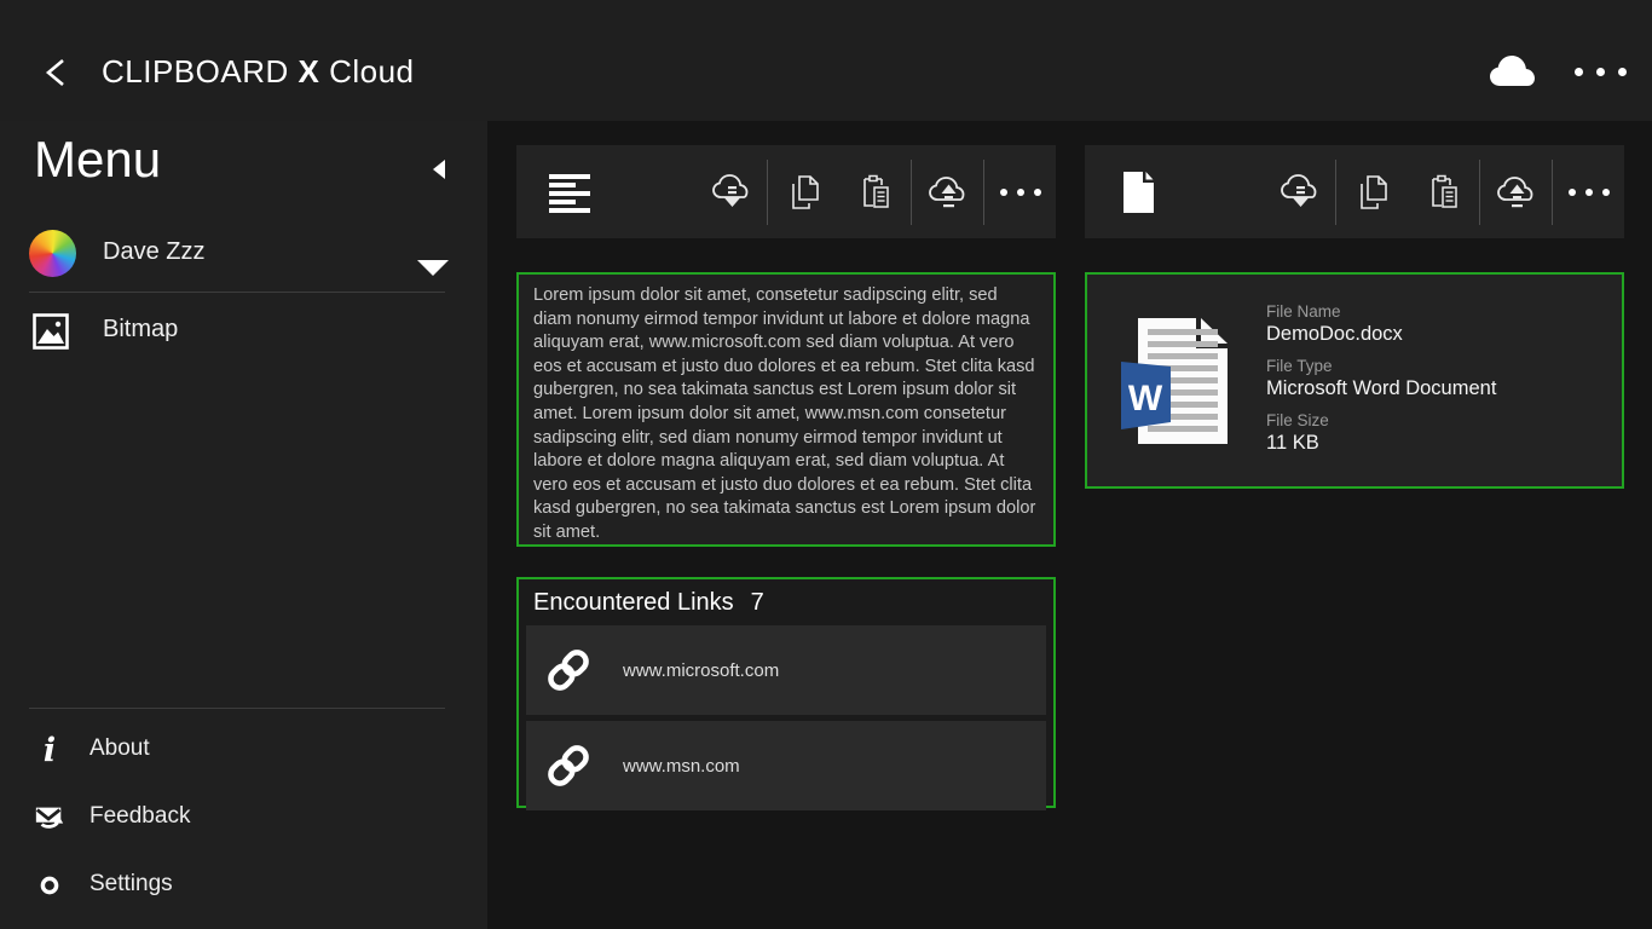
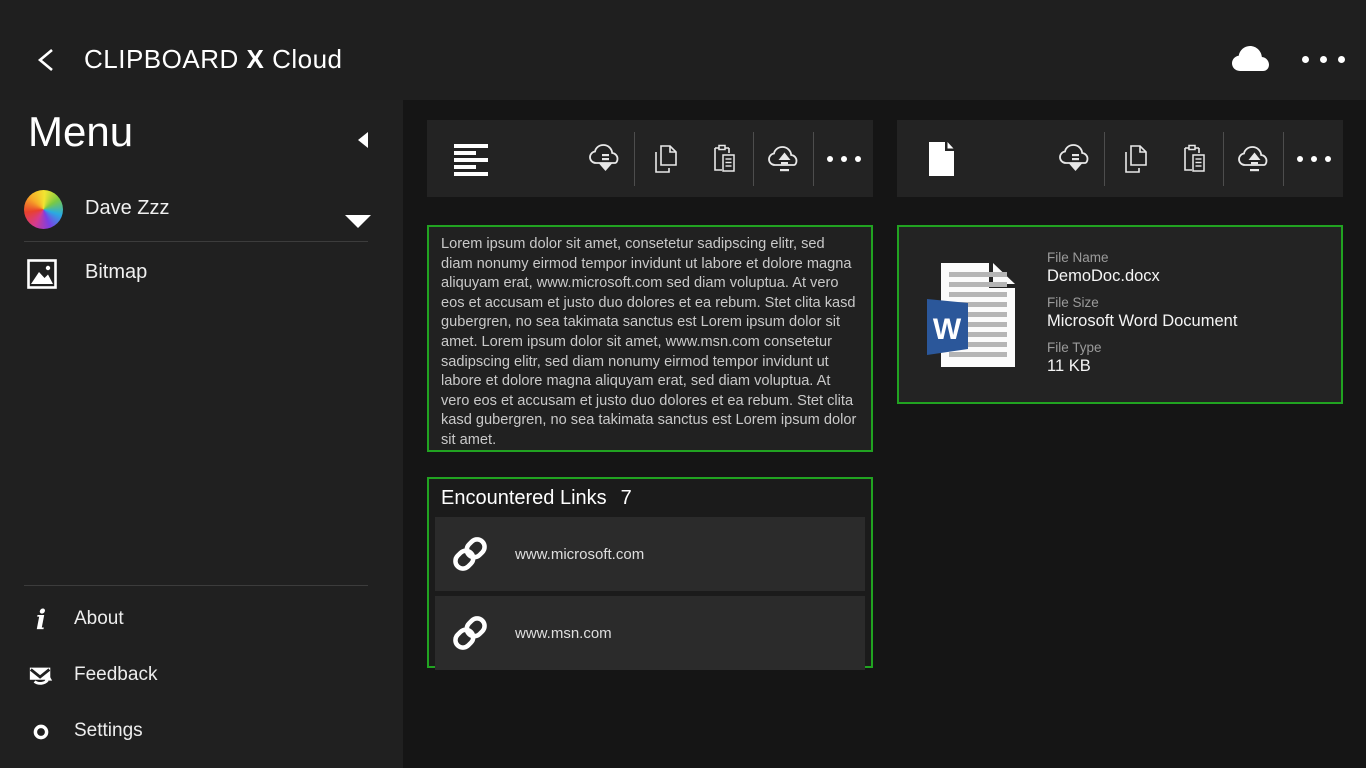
  CLIPBOARD X Cloud
  Menu
  Dave Zzz
  Bitmap
  i
  About
  Feedback
  Settings
  Lorem ipsum dolor sit amet, consetetur sadipscing elitr, sed diam nonumy eirmod tempor invidunt ut labore et dolore magna aliquyam erat, www.microsoft.com sed diam voluptua. At vero eos et accusam et justo duo dolores et ea rebum. Stet clita kasd gubergren, no sea takimata sanctus est Lorem ipsum dolor sit amet. Lorem ipsum dolor sit amet, www.msn.com consetetur sadipscing elitr, sed diam nonumy eirmod tempor invidunt ut labore et dolore magna aliquyam erat, sed diam voluptua. At vero eos et accusam et justo duo dolores et ea rebum. Stet clita kasd gubergren, no sea takimata sanctus est Lorem ipsum dolor sit amet.
  Encountered Links 7
  www.microsoft.com
  www.msn.com
  W
  File Name
  DemoDoc.docx
- File Type
+ File Size
  Microsoft Word Document
- File Size
+ File Type
  11 KB
